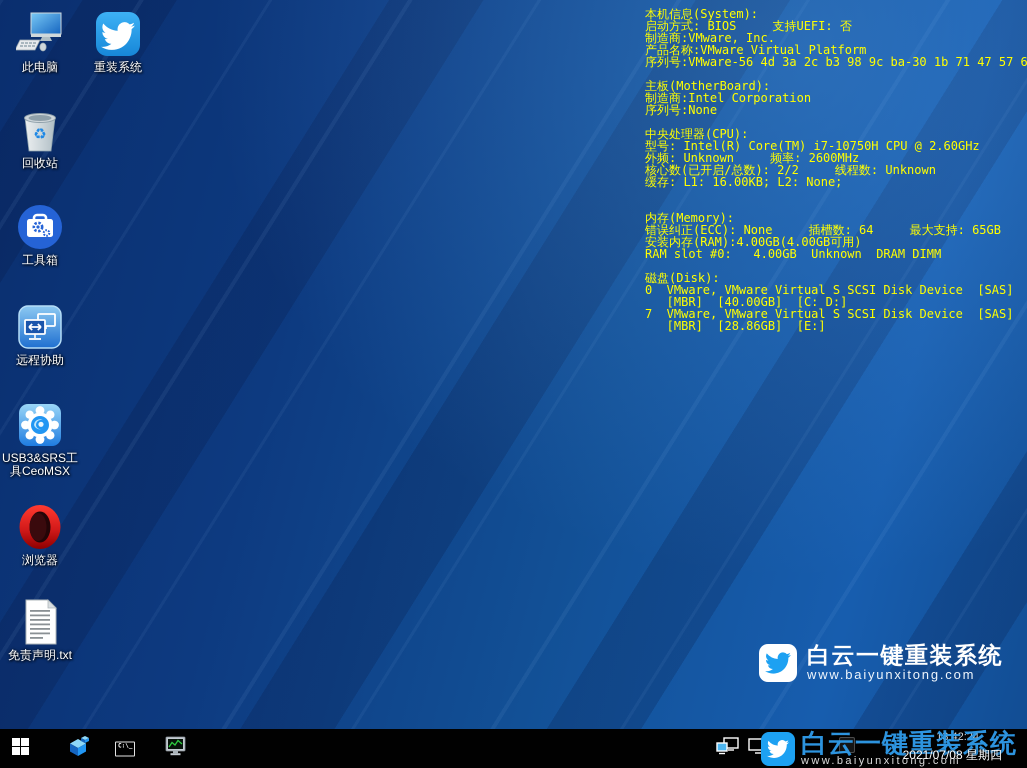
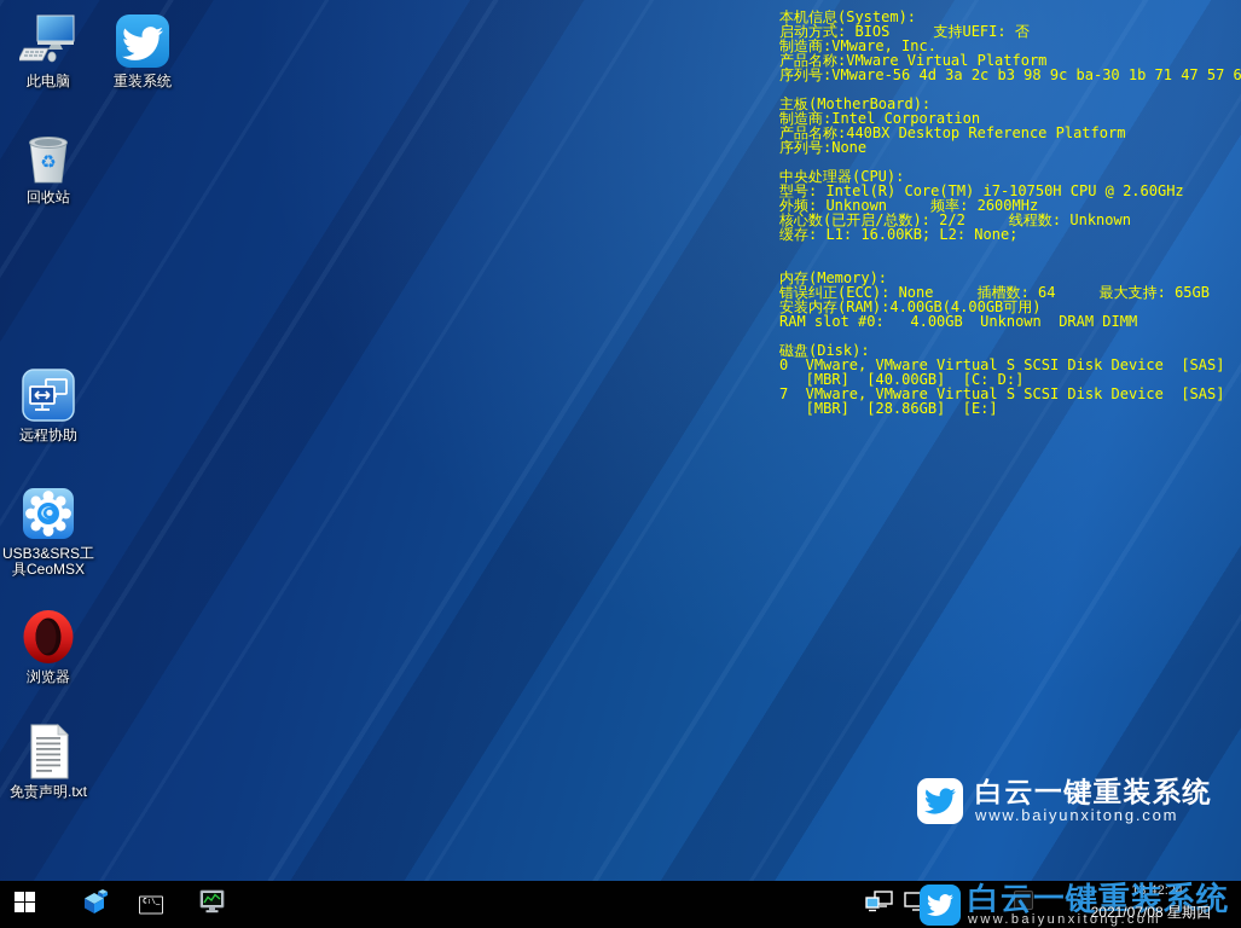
  此电脑
  重装系统
  ♻
  回收站
- 工具箱
  远程协助
  USB3&SRS工具CeoMSX
  浏览器
  免责声明.txt
  本机信息(System):
  启动方式: BIOS 支持UEFI: 否
  制造商:VMware, Inc.
  产品名称:VMware Virtual Platform
  序列号:VMware-56 4d 3a 2c b3 98 9c ba-30 1b 71 47 57 6
  主板(MotherBoard):
  制造商:Intel Corporation
+ 产品名称:440BX Desktop Reference Platform
  序列号:None
  中央处理器(CPU):
  型号: Intel(R) Core(TM) i7-10750H CPU @ 2.60GHz
  外频: Unknown 频率: 2600MHz
  核心数(已开启/总数): 2/2 线程数: Unknown
  缓存: L1: 16.00KB; L2: None;
  内存(Memory):
  错误纠正(ECC): None 插槽数: 64 最大支持: 65GB
  安装内存(RAM):4.00GB(4.00GB可用)
  RAM slot #0: 4.00GB Unknown DRAM DIMM
  磁盘(Disk):
  0 VMware, VMware Virtual S SCSI Disk Device [SAS]
  [MBR] [40.00GB] [C: D:]
  7 VMware, VMware Virtual S SCSI Disk Device [SAS]
  [MBR] [28.86GB] [E:]
  白云一键重装系统
  www.baiyunxitong.com
  13:42:24
  2021/07/08 星期四
  白云一键重装系统
  www.baiyunxitong.com
